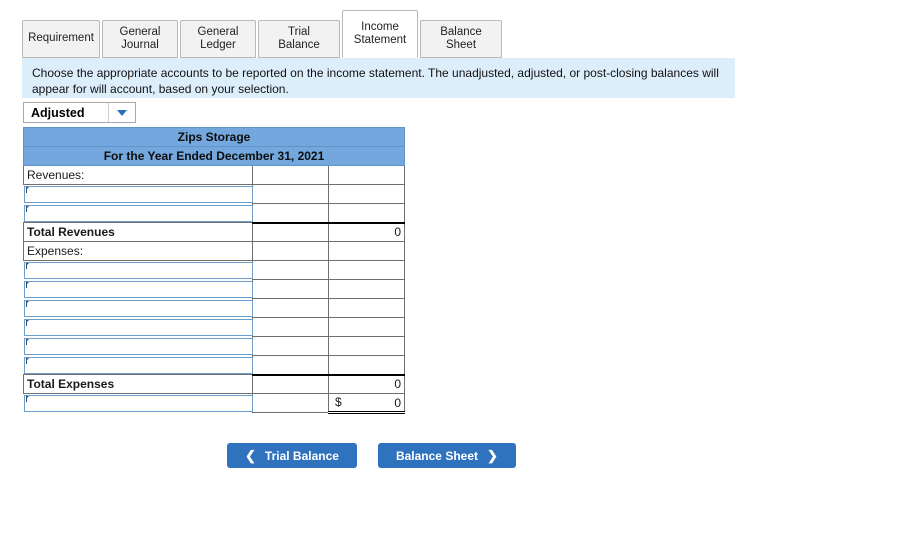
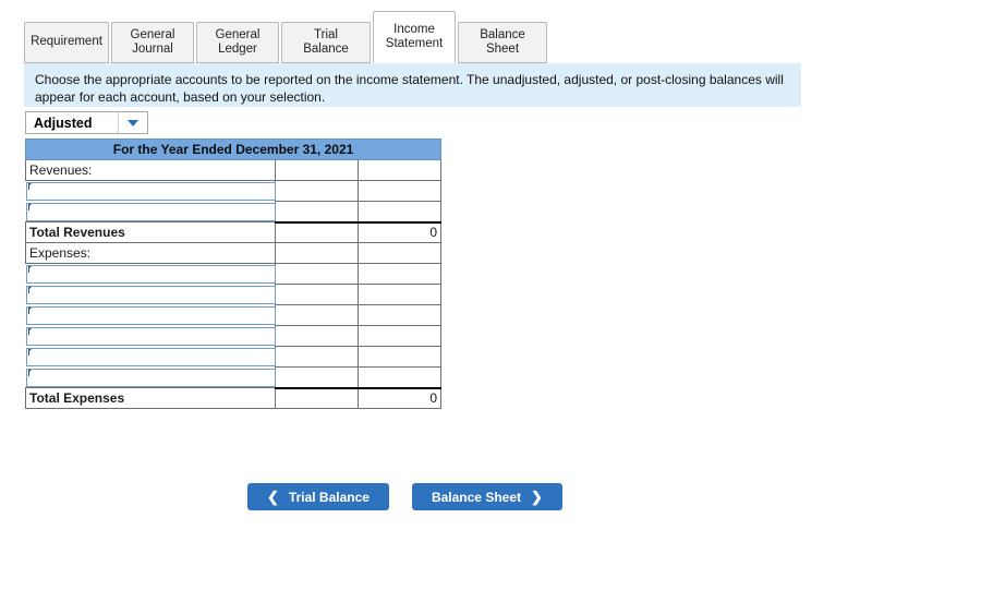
  Requirement
  General
  Journal
  General
  Ledger
  Trial Balance
  Income
  Statement
  Balance Sheet
- Choose the appropriate accounts to be reported on the income statement. The unadjusted, adjusted, or post-closing balances will appear for will account, based on your selection.
+ Choose the appropriate accounts to be reported on the income statement. The unadjusted, adjusted, or post-closing balances will appear for each account, based on your selection.
  Adjusted
- Zips Storage
  For the Year Ended December 31, 2021
  Revenues:
  Total Revenues		0
  Expenses:
  Total Expenses		0
- 		$ 0
  ❮
  Trial Balance
  Balance Sheet
  ❯
